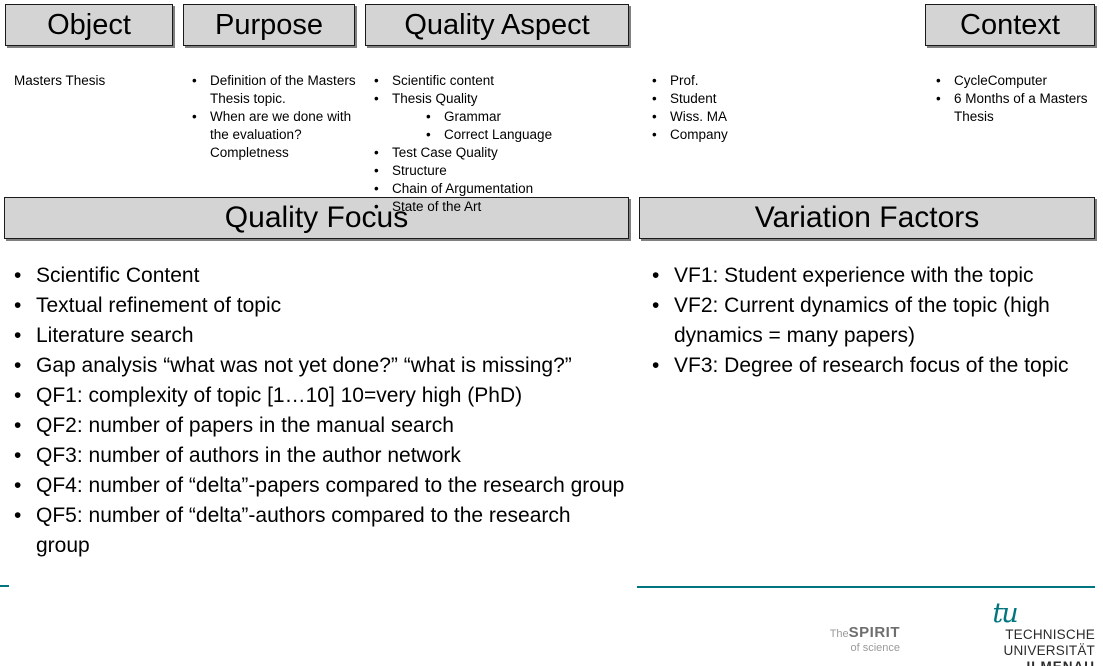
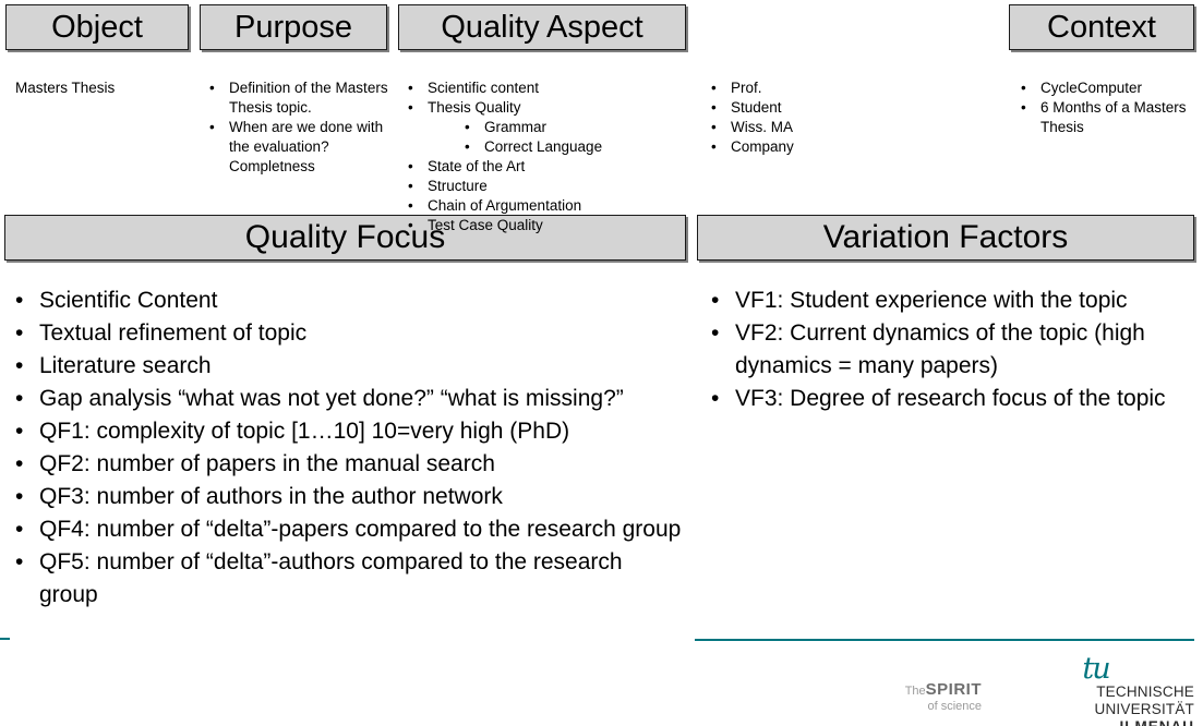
  Object
  Purpose
  Quality Aspect
  Context
  Masters Thesis
  •
  Definition of the Masters Thesis topic.
  •
  When are we done with the evaluation? Completness
  •
  Scientific content
  •
  Thesis Quality
  •
  Grammar
  •
  Correct Language
  •
- Test Case Quality
+ State of the Art
  •
  Structure
  •
  Chain of Argumentation
  •
- State of the Art
+ Test Case Quality
  •
  Prof.
  •
  Student
  •
  Wiss. MA
  •
  Company
  •
  CycleComputer
  •
  6 Months of a Masters Thesis
  Quality Focus
  Variation Factors
  •
  Scientific Content
  •
  Textual refinement of topic
  •
  Literature search
  •
  Gap analysis “what was not yet done?” “what is missing?”
  •
  QF1: complexity of topic [1…10] 10=very high (PhD)
  •
  QF2: number of papers in the manual search
  •
  QF3: number of authors in the author network
  •
  QF4: number of “delta”-papers compared to the research group
  •
  QF5: number of “delta”-authors compared to the research group
  •
  VF1: Student experience with the topic
  •
  VF2: Current dynamics of the topic (high dynamics = many papers)
  •
  VF3: Degree of research focus of the topic
  TheSPIRIT
  of science
  tu
  TECHNISCHE UNIVERSITÄT
